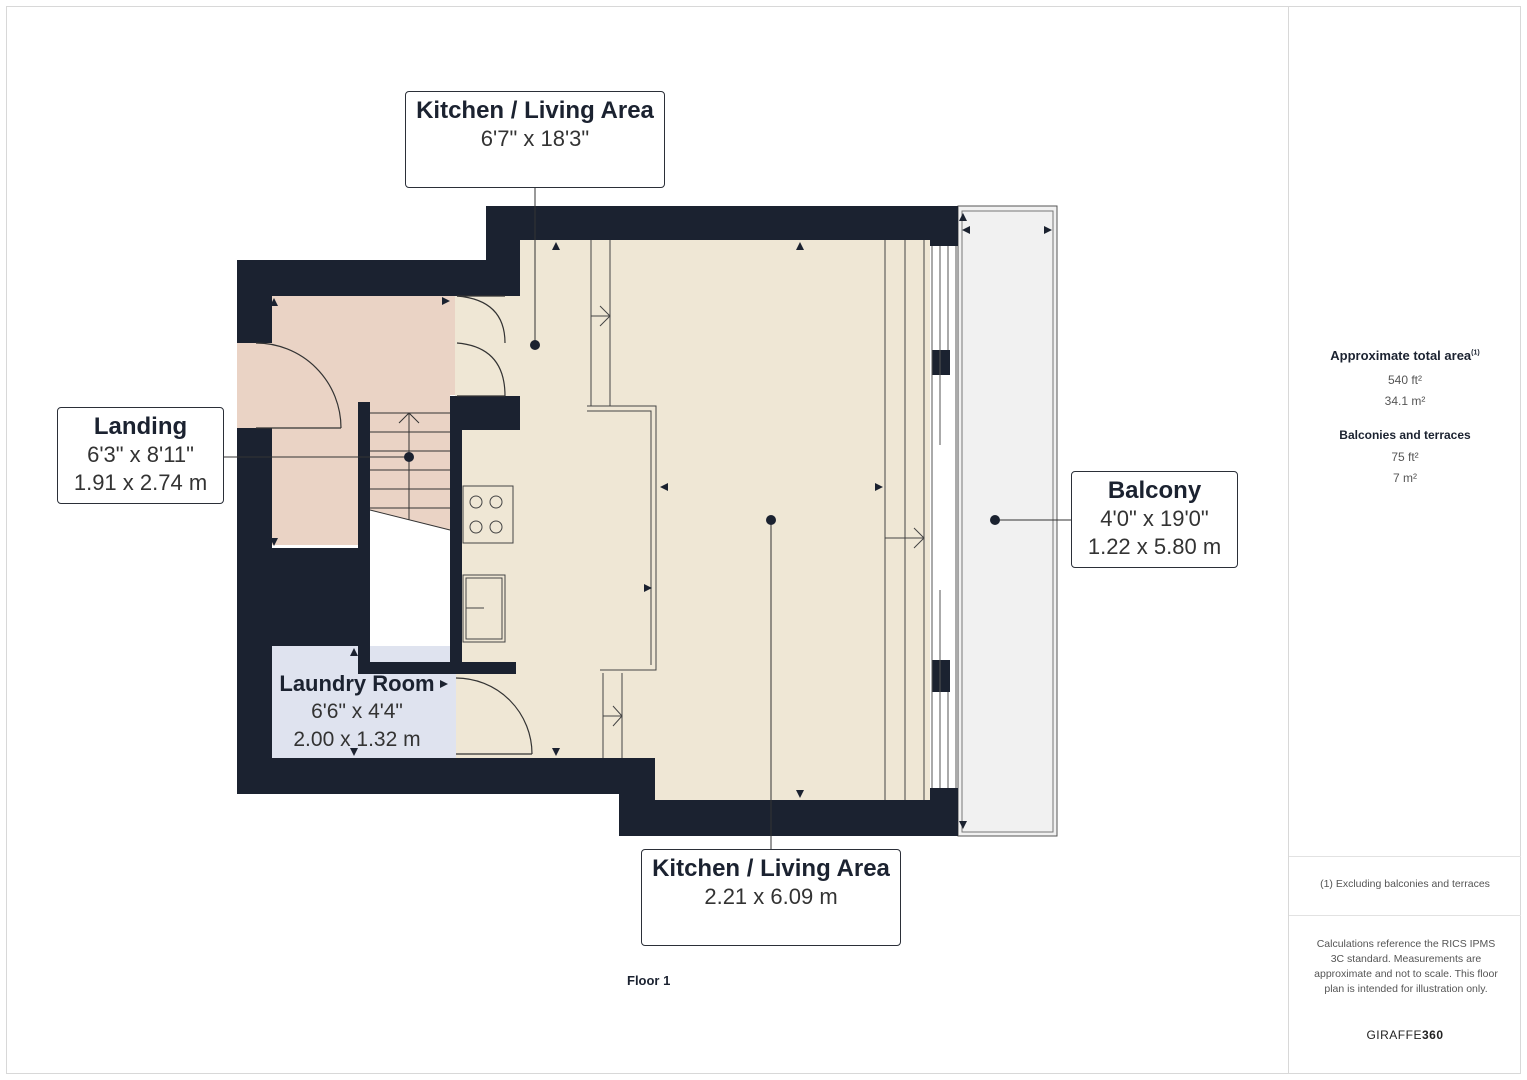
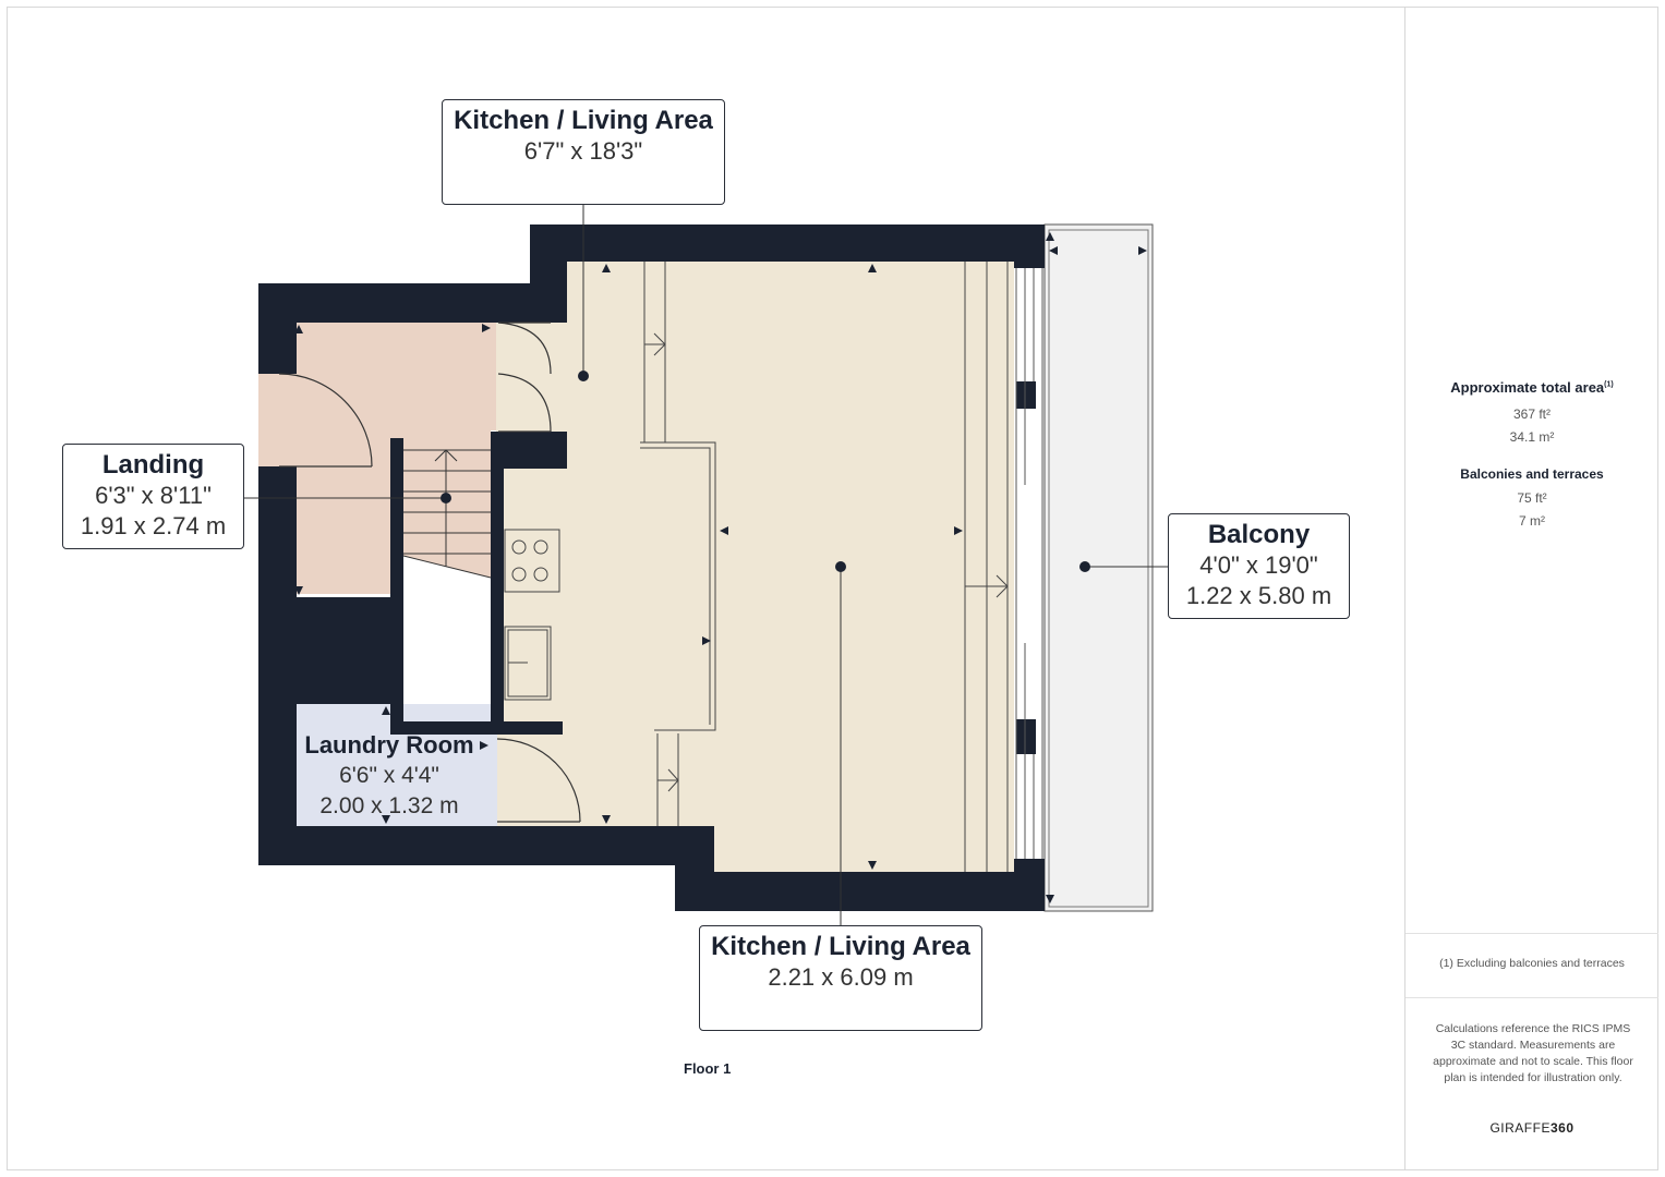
  Kitchen / Living Area
  6'7" x 18'3"
  Landing
  6'3" x 8'11"
  1.91 x 2.74 m
  Balcony
  4'0" x 19'0"
  1.22 x 5.80 m
  Laundry Room
  6'6" x 4'4"
  2.00 x 1.32 m
  Kitchen / Living Area
  2.21 x 6.09 m
  Floor 1
  Approximate total area
- 540 ft²
+ 367 ft²
  34.1 m²
  Balconies and terraces
  75 ft²
  7 m²
  (1) Excluding balconies and terraces
  Calculations reference the RICS IPMS 3C standard. Measurements are approximate and not to scale. This floor plan is intended for illustration only.
  GIRAFFE360
